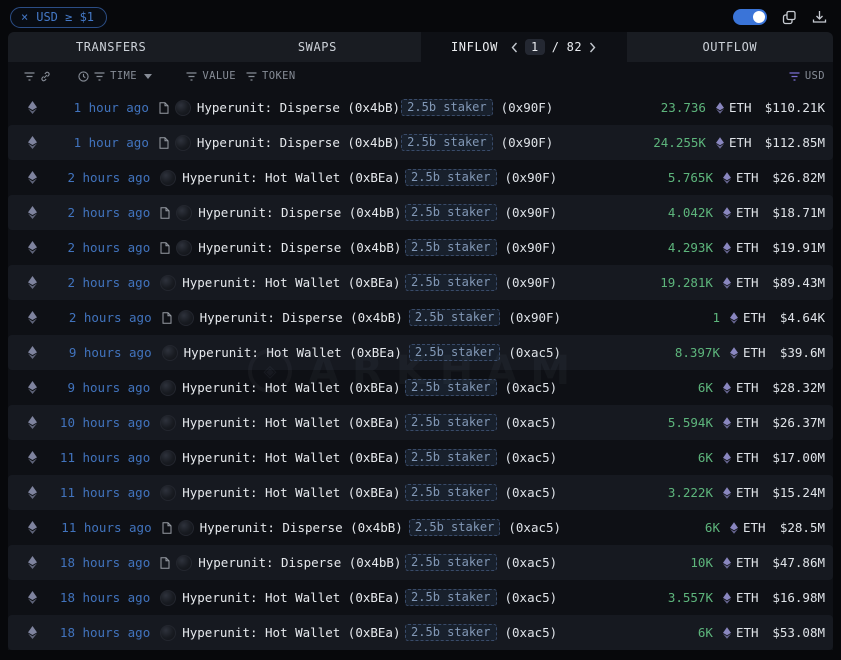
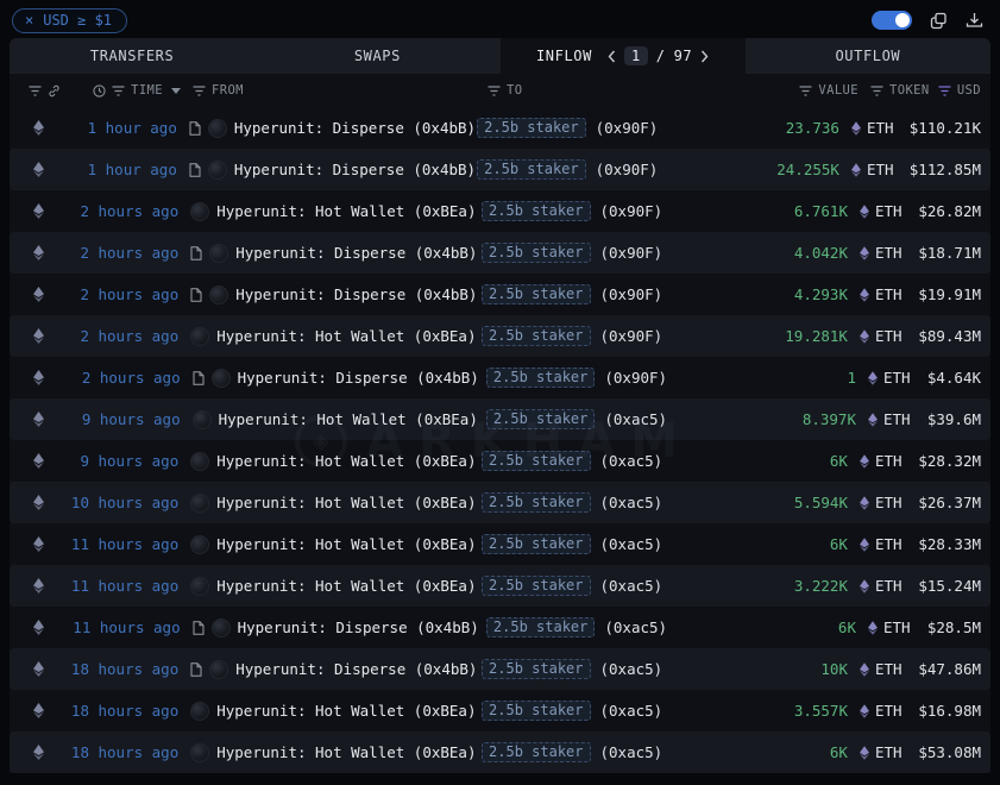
  ×
  USD ≥ $1
  TRANSFERS
  SWAPS
  INFLOW
  1
  /
- 82
+ 97
  OUTFLOW
  TIME
+ FROM
+ TO
  VALUE
  TOKEN
  USD
  1 hour ago
  Hyperunit: Disperse (0x4bB)
  2.5b staker
  (0x90F)
  23.736
  ETH
  $110.21K
  1 hour ago
  Hyperunit: Disperse (0x4bB)
  2.5b staker
  (0x90F)
  24.255K
  ETH
  $112.85M
  2 hours ago
  Hyperunit: Hot Wallet (0xBEa)
  2.5b staker
  (0x90F)
- 5.765K
+ 6.761K
  ETH
  $26.82M
  2 hours ago
  Hyperunit: Disperse (0x4bB)
  2.5b staker
  (0x90F)
  4.042K
  ETH
  $18.71M
  2 hours ago
  Hyperunit: Disperse (0x4bB)
  2.5b staker
  (0x90F)
  4.293K
  ETH
  $19.91M
  2 hours ago
  Hyperunit: Hot Wallet (0xBEa)
  2.5b staker
  (0x90F)
  19.281K
  ETH
  $89.43M
  2 hours ago
  Hyperunit: Disperse (0x4bB)
  2.5b staker
  (0x90F)
  1
  ETH
  $4.64K
  9 hours ago
  Hyperunit: Hot Wallet (0xBEa)
  2.5b staker
  (0xac5)
  8.397K
  ETH
  $39.6M
  9 hours ago
  Hyperunit: Hot Wallet (0xBEa)
  2.5b staker
  (0xac5)
  6K
  ETH
  $28.32M
  10 hours ago
  Hyperunit: Hot Wallet (0xBEa)
  2.5b staker
  (0xac5)
  5.594K
  ETH
  $26.37M
  11 hours ago
  Hyperunit: Hot Wallet (0xBEa)
  2.5b staker
  (0xac5)
  6K
  ETH
- $17.00M
+ $28.33M
  11 hours ago
  Hyperunit: Hot Wallet (0xBEa)
  2.5b staker
  (0xac5)
  3.222K
  ETH
  $15.24M
  11 hours ago
  Hyperunit: Disperse (0x4bB)
  2.5b staker
  (0xac5)
  6K
  ETH
  $28.5M
  18 hours ago
  Hyperunit: Disperse (0x4bB)
  2.5b staker
  (0xac5)
  10K
  ETH
  $47.86M
  18 hours ago
  Hyperunit: Hot Wallet (0xBEa)
  2.5b staker
  (0xac5)
  3.557K
  ETH
  $16.98M
  18 hours ago
  Hyperunit: Hot Wallet (0xBEa)
  2.5b staker
  (0xac5)
  6K
  ETH
  $53.08M
  ◈
  ARKHAM
